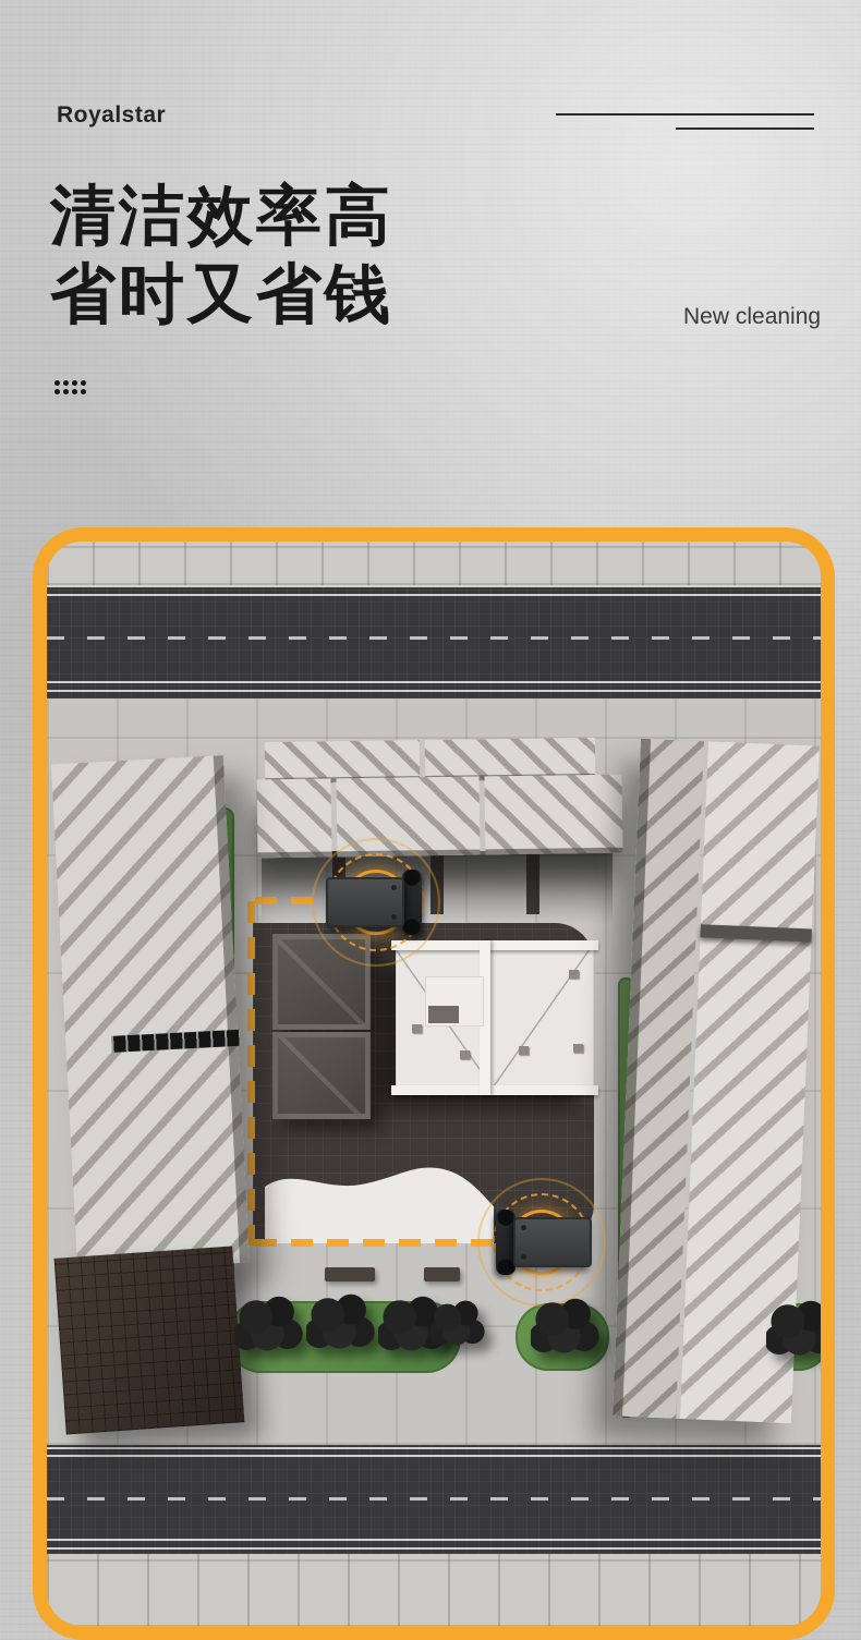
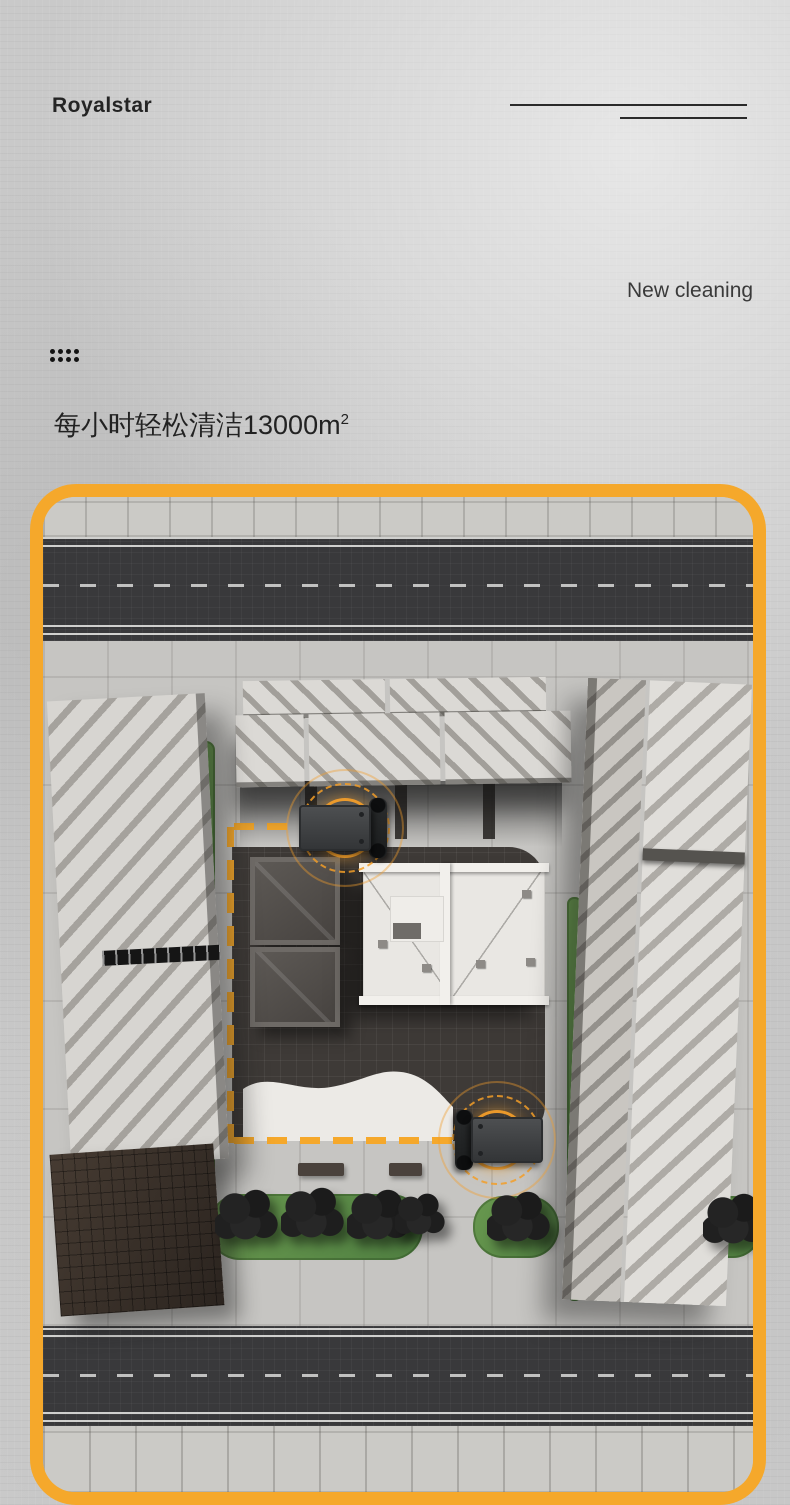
  Royalstar
- 清洁效率高
- 省时又省钱
  New cleaning
+ 每小时轻松清洁13000m2
